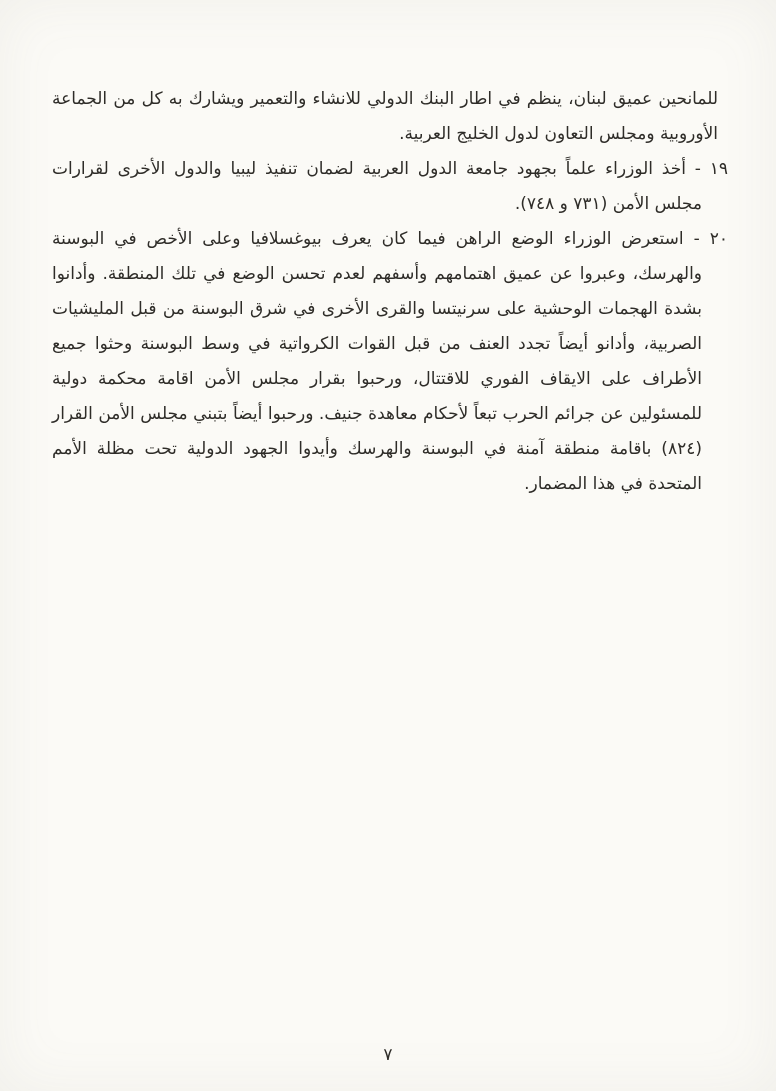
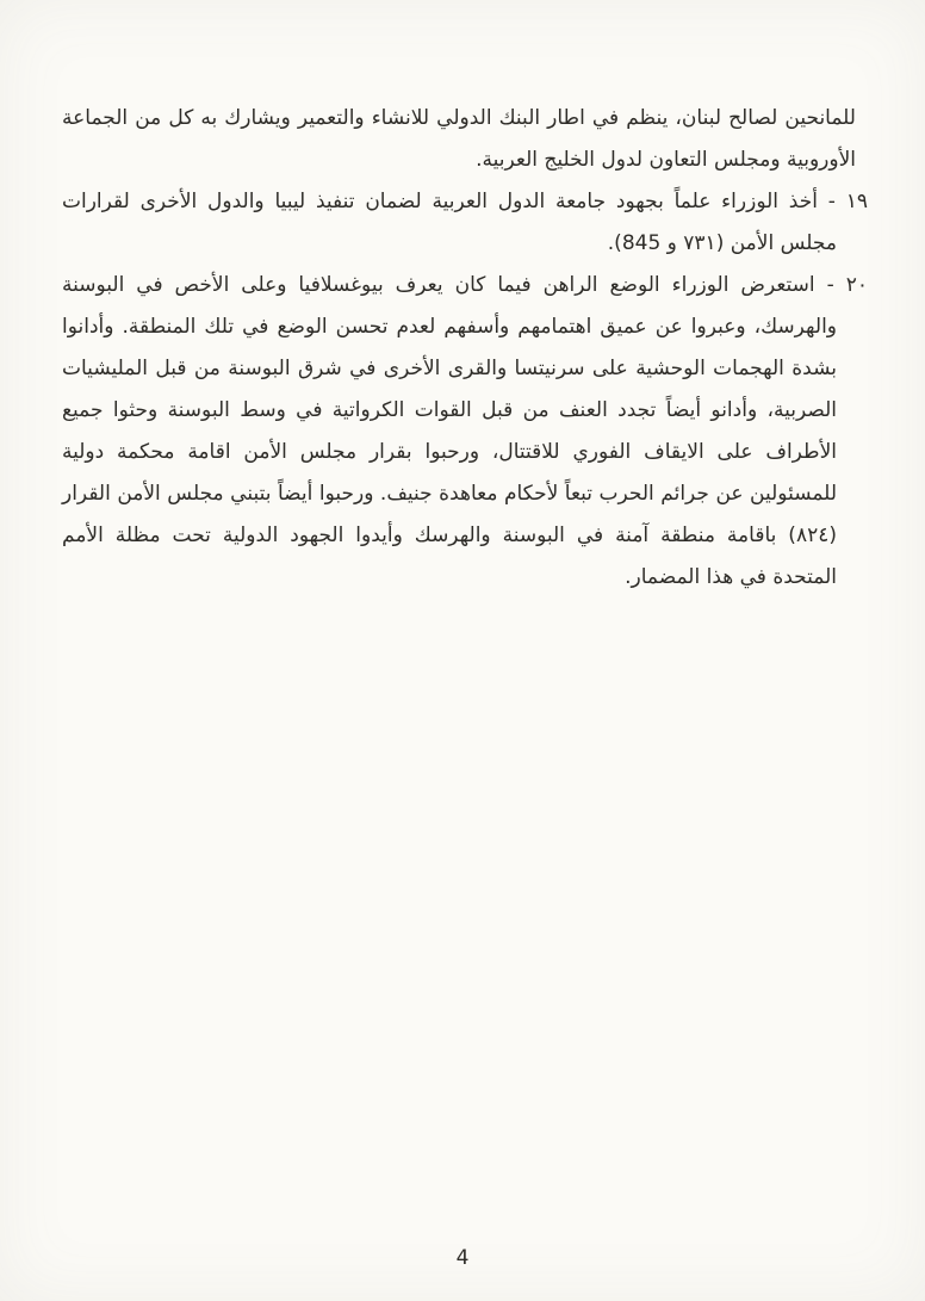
- للمانحين عميق لبنان، ينظم في اطار البنك الدولي للانشاء والتعمير ويشارك به كل من الجماعة الأوروبية ومجلس التعاون لدول الخليج العربية.
+ للمانحين لصالح لبنان، ينظم في اطار البنك الدولي للانشاء والتعمير ويشارك به كل من الجماعة الأوروبية ومجلس التعاون لدول الخليج العربية.
- ١٩ - أخذ الوزراء علماً بجهود جامعة الدول العربية لضمان تنفيذ ليبيا والدول الأخرى لقرارات مجلس الأمن (٧٣١ و ٧٤٨).
+ ١٩ - أخذ الوزراء علماً بجهود جامعة الدول العربية لضمان تنفيذ ليبيا والدول الأخرى لقرارات مجلس الأمن (٧٣١ و 845).
  ٢٠ - استعرض الوزراء الوضع الراهن فيما كان يعرف بيوغسلافيا وعلى الأخص في البوسنة والهرسك، وعبروا عن عميق اهتمامهم وأسفهم لعدم تحسن الوضع في تلك المنطقة. وأدانوا بشدة الهجمات الوحشية على سرنيتسا والقرى الأخرى في شرق البوسنة من قبل المليشيات الصربية، وأدانو أيضاً تجدد العنف من قبل القوات الكرواتية في وسط البوسنة وحثوا جميع الأطراف على الايقاف الفوري للاقتتال، ورحبوا بقرار مجلس الأمن اقامة محكمة دولية للمسئولين عن جرائم الحرب تبعاً لأحكام معاهدة جنيف. ورحبوا أيضاً بتبني مجلس الأمن القرار (٨٢٤) باقامة منطقة آمنة في البوسنة والهرسك وأيدوا الجهود الدولية تحت مظلة الأمم المتحدة في هذا المضمار.
- ٧
+ 4
